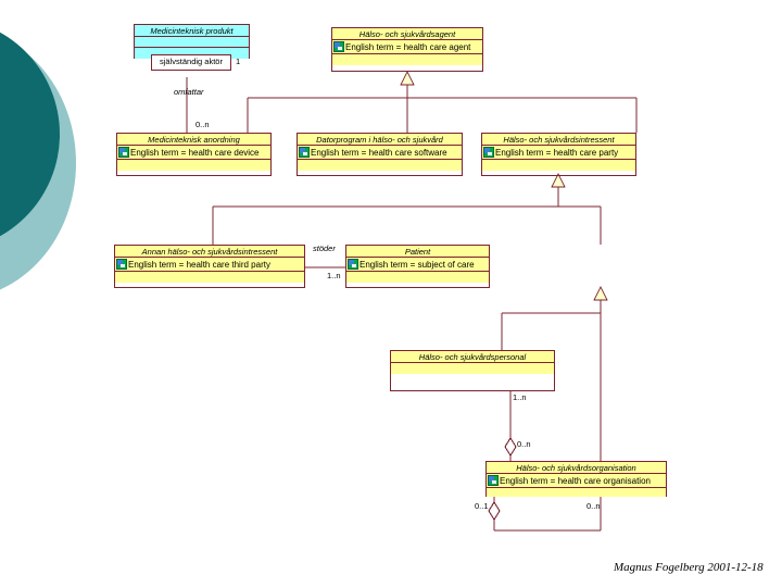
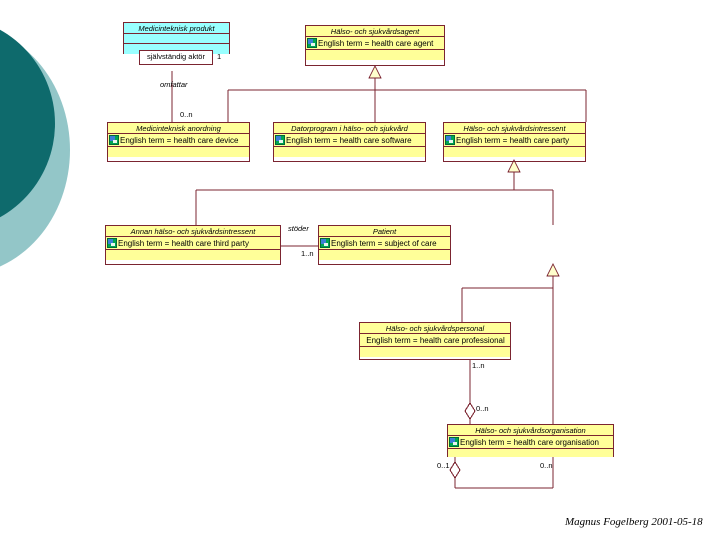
  Medicinteknisk produkt
  självständig aktör
  1
  omfattar
  0..n
  Hälso- och sjukvårdsagent
  English term = health care agent
  Medicinteknisk anordning
  English term = health care device
  Datorprogram i hälso- och sjukvård
  English term = health care software
  Hälso- och sjukvårdsintressent
  English term = health care party
  Annan hälso- och sjukvårdsintressent
  English term = health care third party
  stöder
  1..n
  Patient
  English term = subject of care
  Hälso- och sjukvårdspersonal
+ English term = health care professional
  1..n
  0..n
  Hälso- och sjukvårdsorganisation
  English term = health care organisation
  0..1
  0..n
- Magnus Fogelberg 2001-12-18
+ Magnus Fogelberg 2001-05-18
